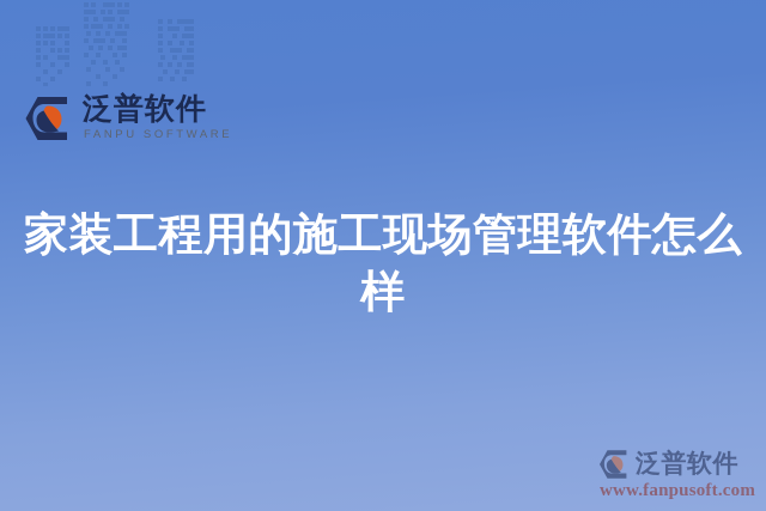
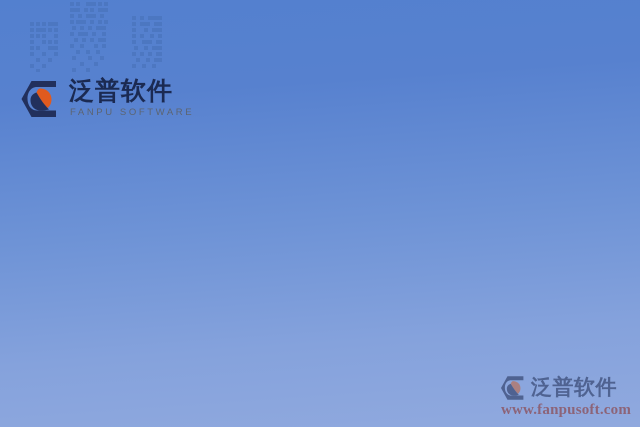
  泛普软件
  FANPU SOFTWARE
- 家装工程用的施工现场管理软件怎么样
  泛普软件
  www.fanpusoft.com
